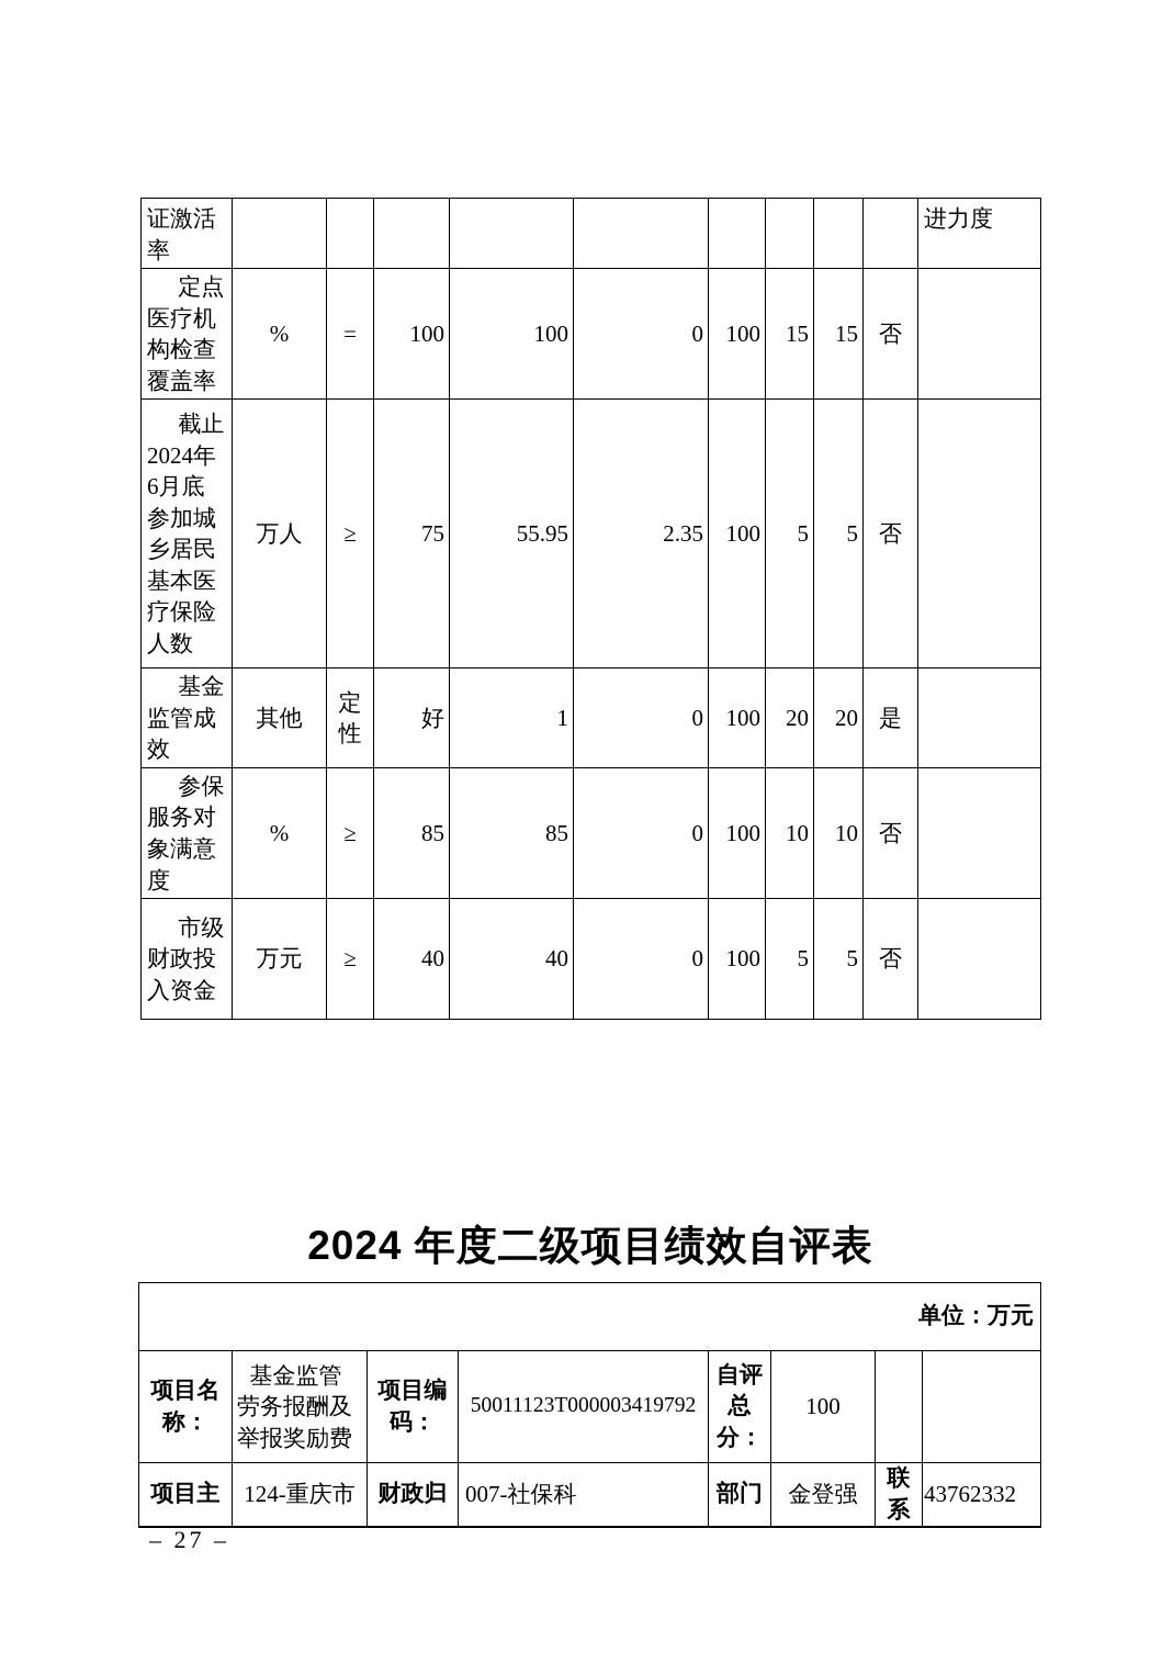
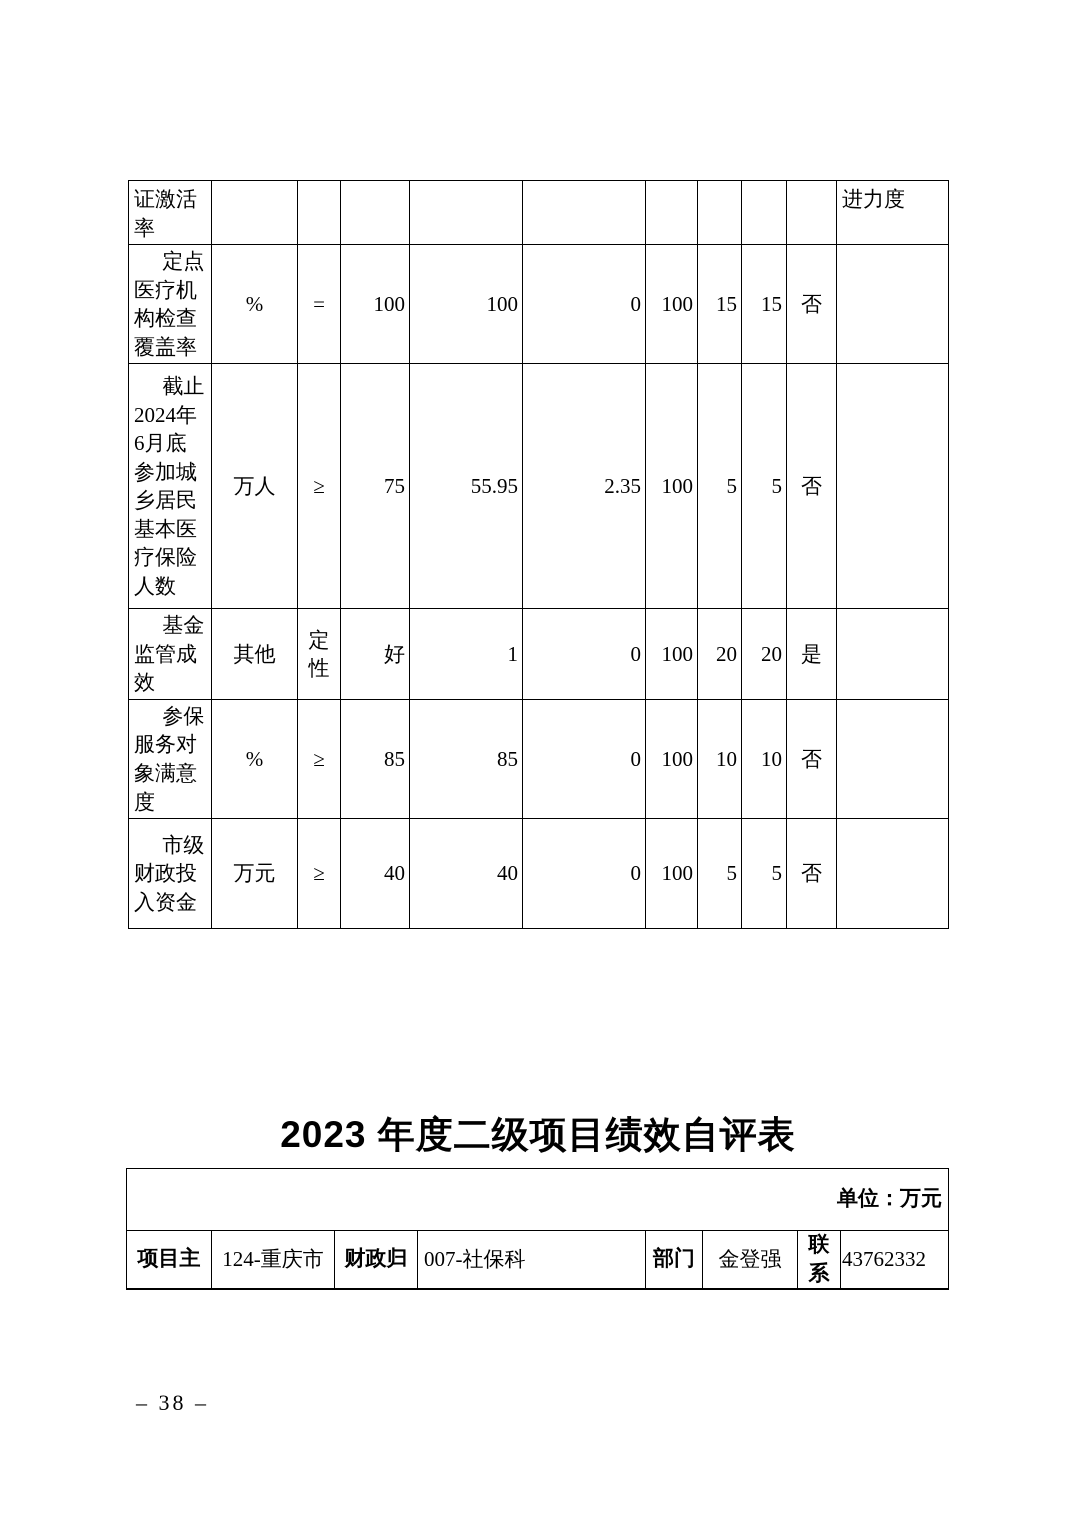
  证激活率										进力度
  定点医疗机构检查覆盖率	%	=	100	100	0	100	15	15	否
  截止2024年6月底参加城乡居民基本医疗保险人数	万人	≥	75	55.95	2.35	100	5	5	否
  基金监管成效	其他	定性	好	1	0	100	20	20	是
  参保服务对象满意度	%	≥	85	85	0	100	10	10	否
  市级财政投入资金	万元	≥	40	40	0	100	5	5	否
- 2024 年度二级项目绩效自评表
+ 2023 年度二级项目绩效自评表
  单位：万元
- 项目名 称：	基金监管劳务报酬及举报奖励费	项目编 码：	50011123T000003419792	自评 总分：	100
  项目主	124-重庆市	财政归	007-社保科	部门	金登强	联系	43762332
- – 27 –
+ – 38 –
